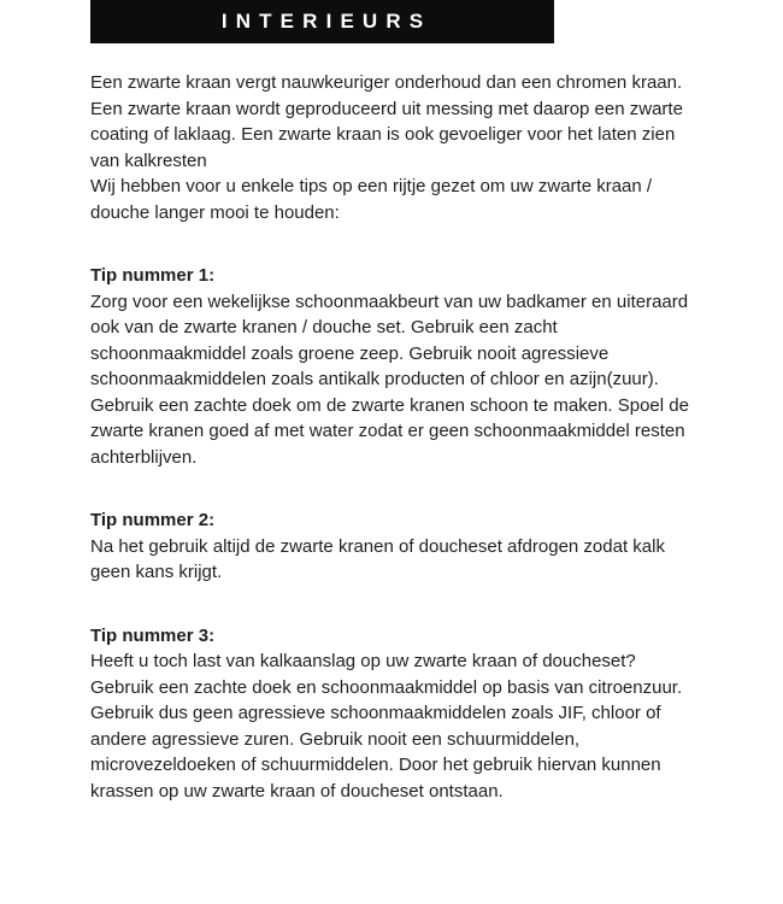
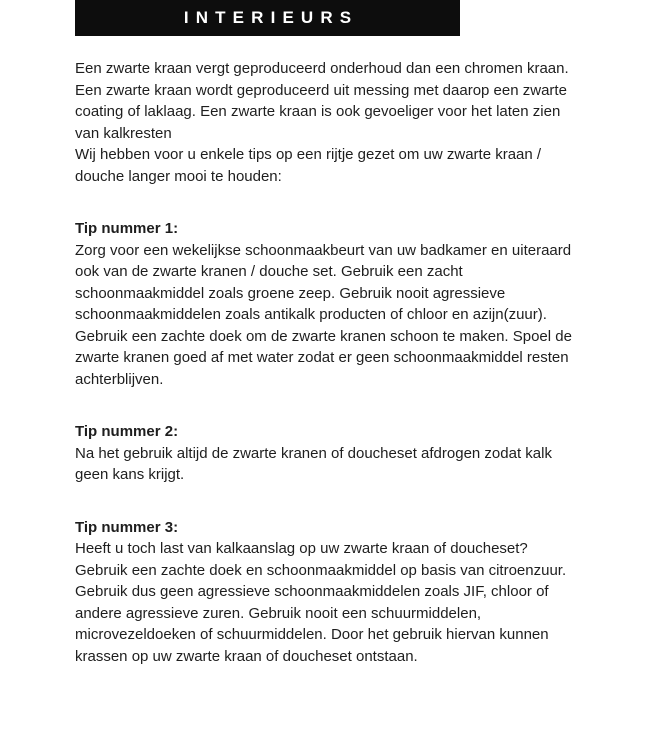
  INTERIEURS
- Een zwarte kraan vergt nauwkeuriger onderhoud dan een chromen kraan. Een zwarte kraan wordt geproduceerd uit messing met daarop een zwarte coating of laklaag. Een zwarte kraan is ook gevoeliger voor het laten zien van kalkresten
+ Een zwarte kraan vergt geproduceerd onderhoud dan een chromen kraan. Een zwarte kraan wordt geproduceerd uit messing met daarop een zwarte coating of laklaag. Een zwarte kraan is ook gevoeliger voor het laten zien van kalkresten
  Wij hebben voor u enkele tips op een rijtje gezet om uw zwarte kraan / douche langer mooi te houden:
  Tip nummer 1:
  Zorg voor een wekelijkse schoonmaakbeurt van uw badkamer en uiteraard ook van de zwarte kranen / douche set. Gebruik een zacht schoonmaakmiddel zoals groene zeep. Gebruik nooit agressieve schoonmaakmiddelen zoals antikalk producten of chloor en azijn(zuur).
  Gebruik een zachte doek om de zwarte kranen schoon te maken. Spoel de zwarte kranen goed af met water zodat er geen schoonmaakmiddel resten achterblijven.
  Tip nummer 2:
  Na het gebruik altijd de zwarte kranen of doucheset afdrogen zodat kalk geen kans krijgt.
  Tip nummer 3:
  Heeft u toch last van kalkaanslag op uw zwarte kraan of doucheset? Gebruik een zachte doek en schoonmaakmiddel op basis van citroenzuur. Gebruik dus geen agressieve schoonmaakmiddelen zoals JIF, chloor of andere agressieve zuren. Gebruik nooit een schuurmiddelen, microvezeldoeken of schuurmiddelen. Door het gebruik hiervan kunnen krassen op uw zwarte kraan of doucheset ontstaan.
